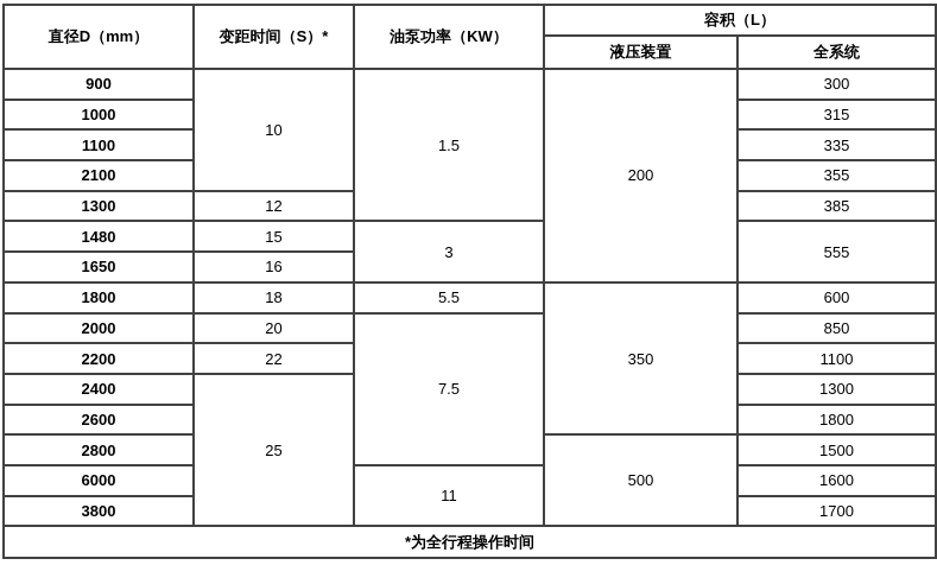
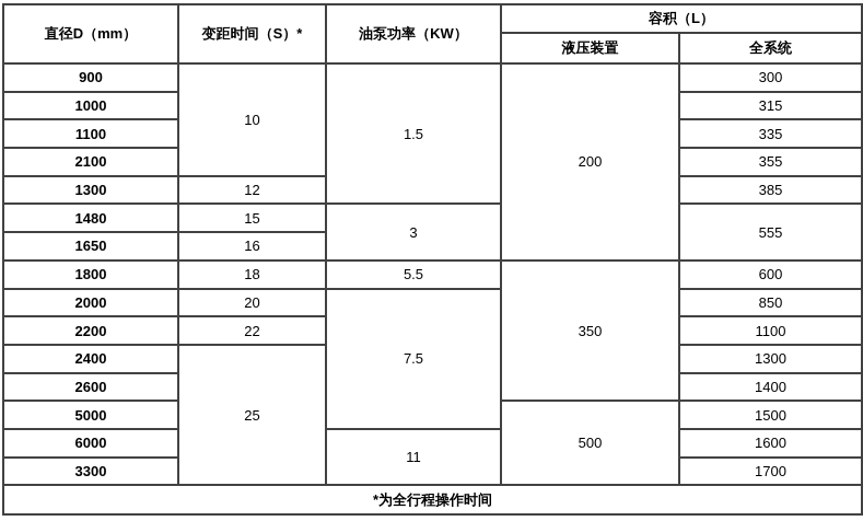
  直径D（mm）	变距时间（S）*	油泵功率（KW）	容积（L）
  液压装置	全系统
  900	10	1.5	200	300
  1000	315
  1100	335
  2100	355
  1300	12	385
  1480	15	3	555
  1650	16
  1800	18	5.5	350	600
  2000	20	7.5	850
  2200	22	1100
  2400	25	1300
- 2600	1800
+ 2600	1400
- 2800	500	1500
+ 5000	500	1500
  6000	11	1600
- 3800	1700
+ 3300	1700
  *为全行程操作时间
